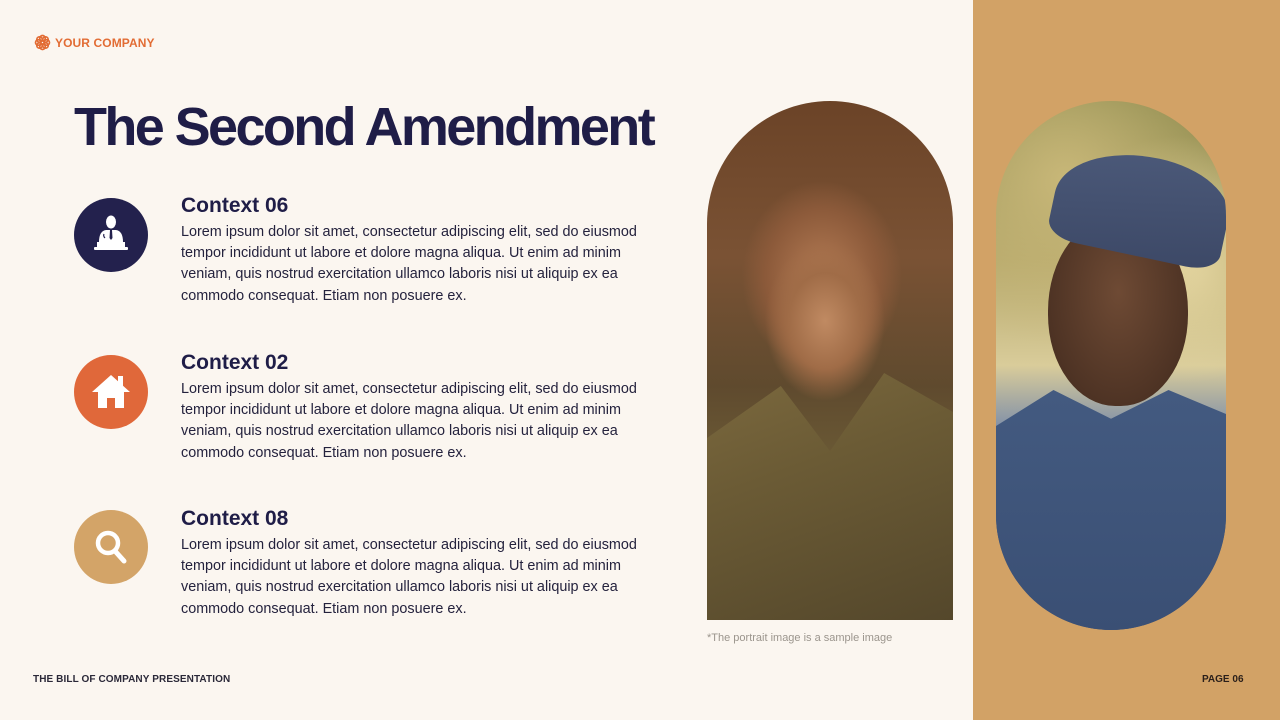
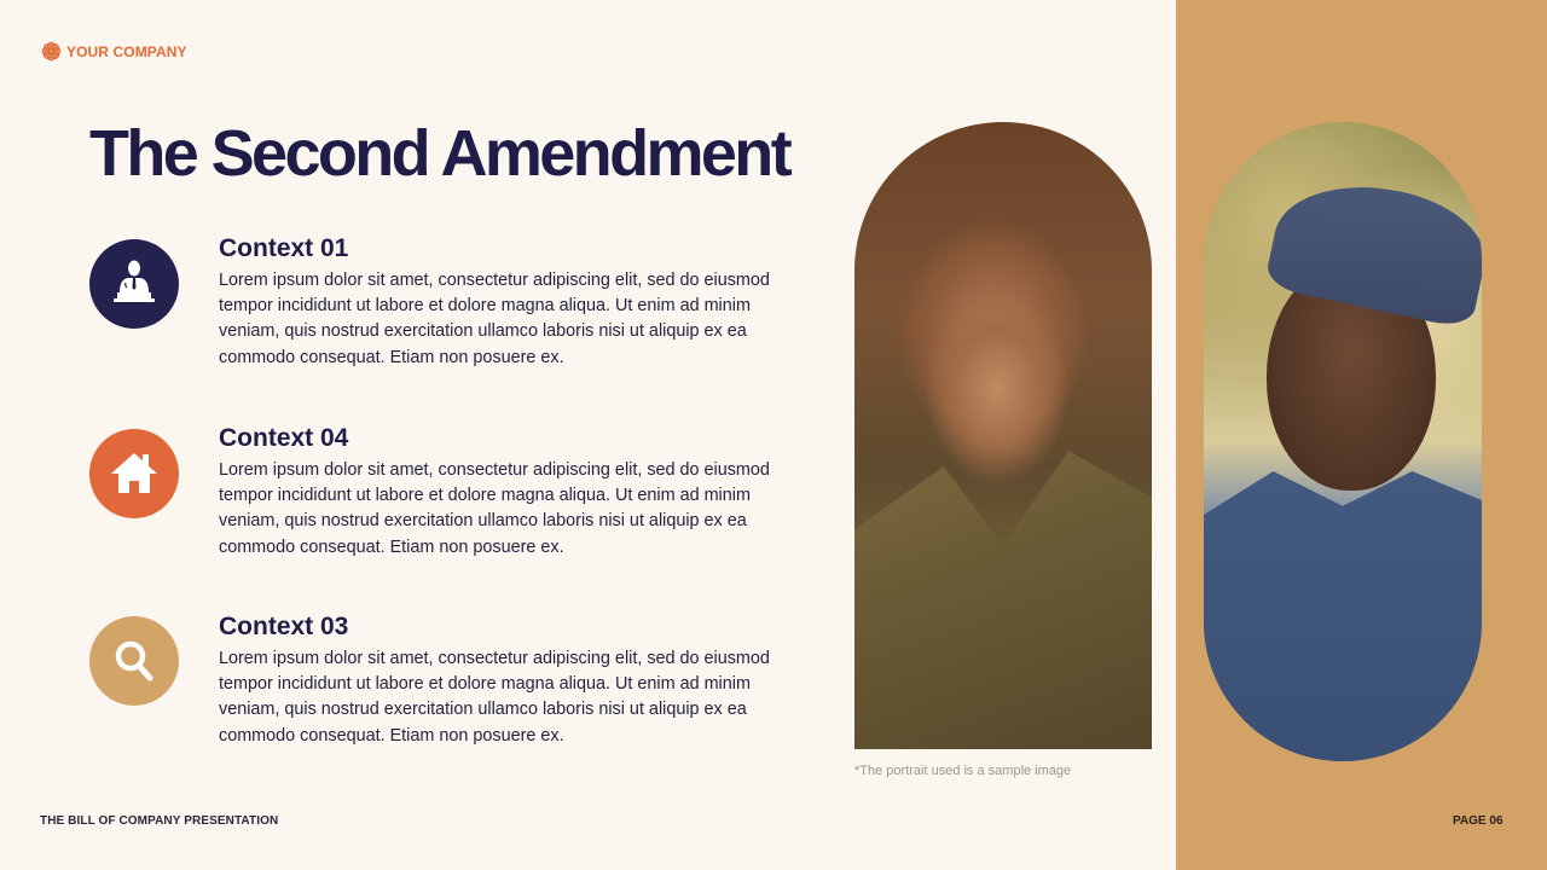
  YOUR COMPANY
  The Second Amendment
- Context 06
+ Context 01
  Lorem ipsum dolor sit amet, consectetur adipiscing elit, sed do eiusmod tempor incididunt ut labore et dolore magna aliqua. Ut enim ad minim veniam, quis nostrud exercitation ullamco laboris nisi ut aliquip ex ea commodo consequat. Etiam non posuere ex.
- Context 02
+ Context 04
  Lorem ipsum dolor sit amet, consectetur adipiscing elit, sed do eiusmod tempor incididunt ut labore et dolore magna aliqua. Ut enim ad minim veniam, quis nostrud exercitation ullamco laboris nisi ut aliquip ex ea commodo consequat. Etiam non posuere ex.
- Context 08
+ Context 03
  Lorem ipsum dolor sit amet, consectetur adipiscing elit, sed do eiusmod tempor incididunt ut labore et dolore magna aliqua. Ut enim ad minim veniam, quis nostrud exercitation ullamco laboris nisi ut aliquip ex ea commodo consequat. Etiam non posuere ex.
- *The portrait image is a sample image
+ *The portrait used is a sample image
  THE BILL OF COMPANY PRESENTATION
  PAGE 06
